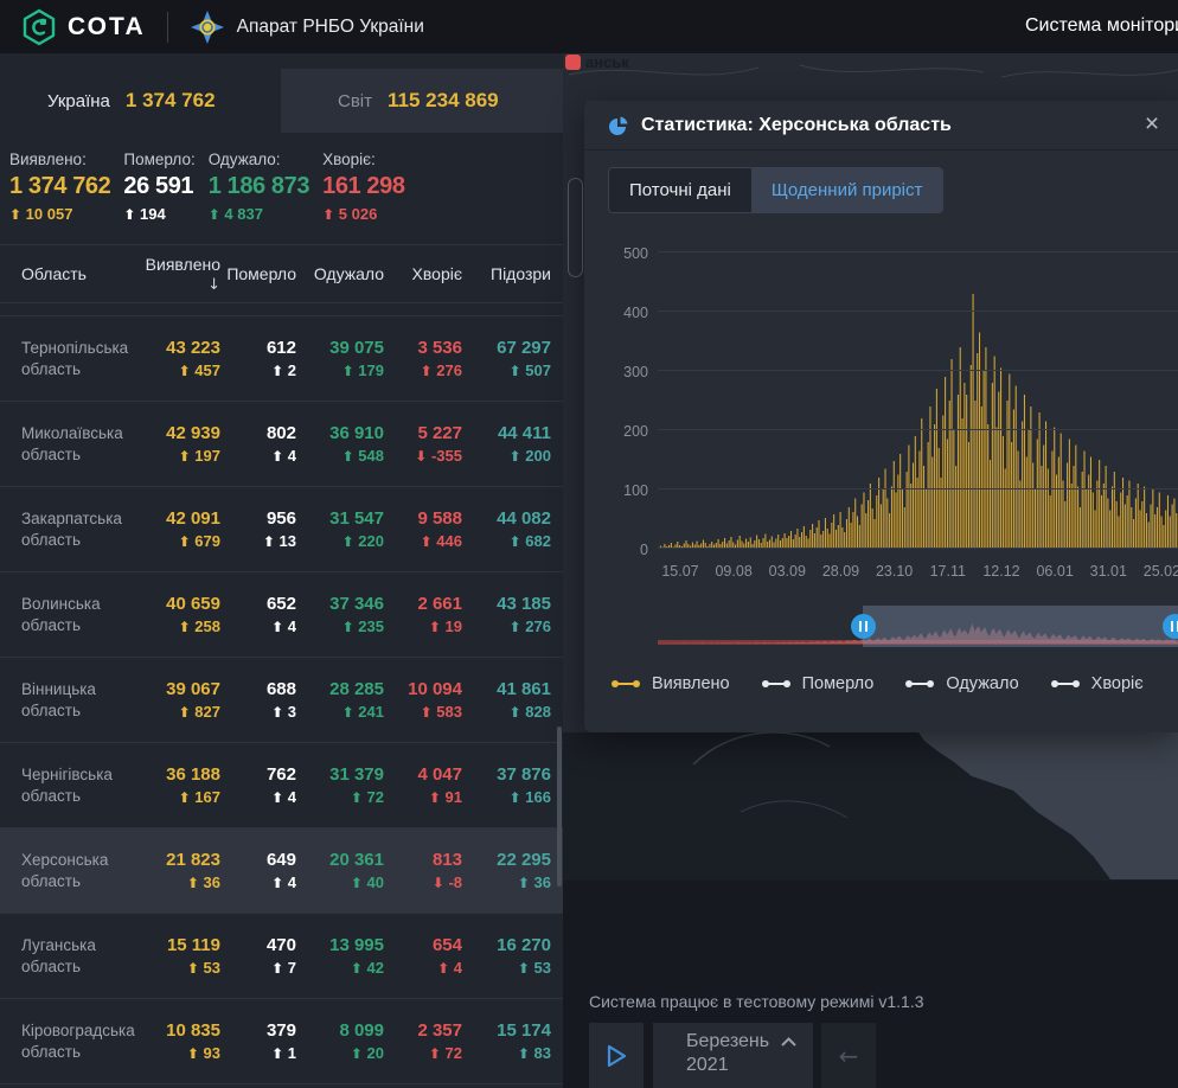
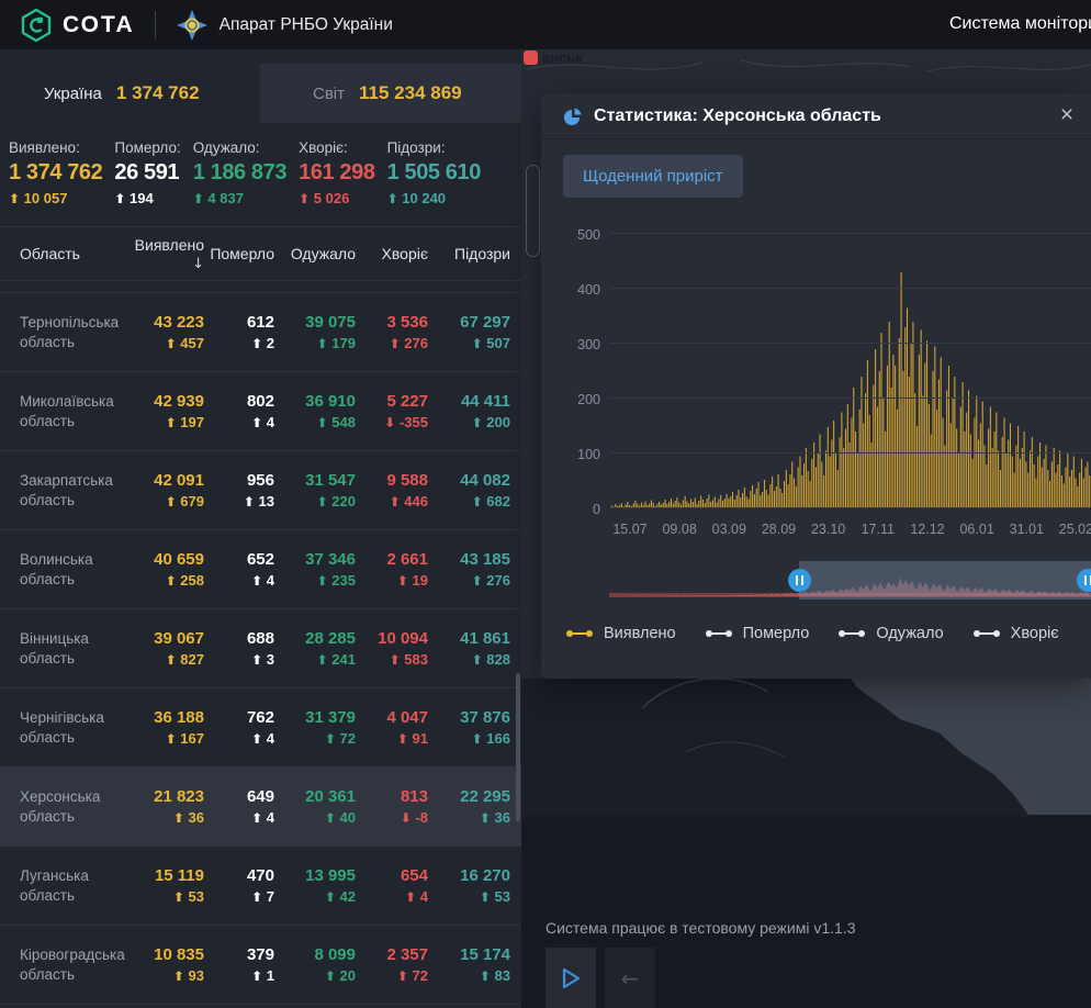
  анськ
  Система працює в тестовому режимі v1.1.3
- Березень
- 2021
  ←
  СОТА
  Апарат РНБО України
  Система монітор
  Україна
  1 374 762
  Світ
  115 234 869
  Виявлено:
  1 374 762
  ⬆ 10 057
  Померло:
  26 591
  ⬆ 194
  Одужало:
  1 186 873
  ⬆ 4 837
  Хворіє:
  161 298
  ⬆ 5 026
+ Підозри:
+ 1 505 610
+ ⬆ 10 240
  Область
  Виявлено ↓
  Померло
  Одужало
  Хворіє
  Підозри
  Тернопільська область
  43 223
  ⬆ 457
  612
  ⬆ 2
  39 075
  ⬆ 179
  3 536
  ⬆ 276
  67 297
  ⬆ 507
  Миколаївська область
  42 939
  ⬆ 197
  802
  ⬆ 4
  36 910
  ⬆ 548
  5 227
  ⬇ -355
  44 411
  ⬆ 200
  Закарпатська область
  42 091
  ⬆ 679
  956
  ⬆ 13
  31 547
  ⬆ 220
  9 588
  ⬆ 446
  44 082
  ⬆ 682
  Волинська область
  40 659
  ⬆ 258
  652
  ⬆ 4
  37 346
  ⬆ 235
  2 661
  ⬆ 19
  43 185
  ⬆ 276
  Вінницька область
  39 067
  ⬆ 827
  688
  ⬆ 3
  28 285
  ⬆ 241
  10 094
  ⬆ 583
  41 861
  ⬆ 828
  Чернігівська область
  36 188
  ⬆ 167
  762
  ⬆ 4
  31 379
  ⬆ 72
  4 047
  ⬆ 91
  37 876
  ⬆ 166
  Херсонська область
  21 823
  ⬆ 36
  649
  ⬆ 4
  20 361
  ⬆ 40
  813
  ⬇ -8
  22 295
  ⬆ 36
  Луганська область
  15 119
  ⬆ 53
  470
  ⬆ 7
  13 995
  ⬆ 42
  654
  ⬆ 4
  16 270
  ⬆ 53
  Кіровоградська область
  10 835
  ⬆ 93
  379
  ⬆ 1
  8 099
  ⬆ 20
  2 357
  ⬆ 72
  15 174
  ⬆ 83
  Статистика: Херсонська область
  ×
- Поточні дані
  Щоденний приріст
  0
  100
  200
  300
  400
  500
  15.07
  09.08
  03.09
  28.09
  23.10
  17.11
  12.12
  06.01
  31.01
  25.02
  Виявлено
  Померло
  Одужало
  Хворіє
